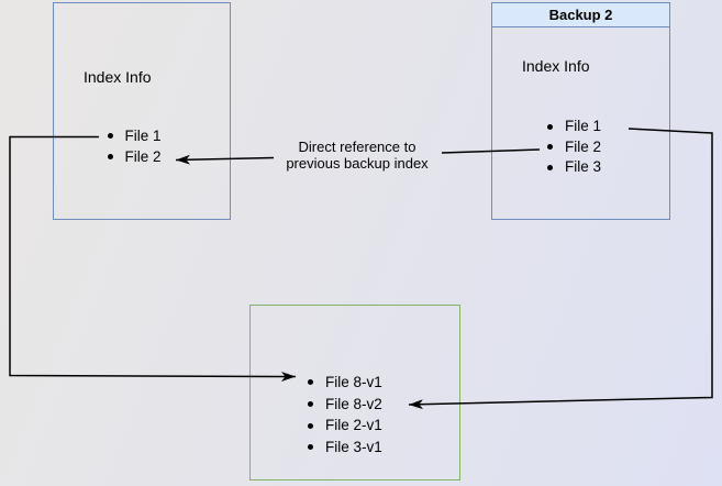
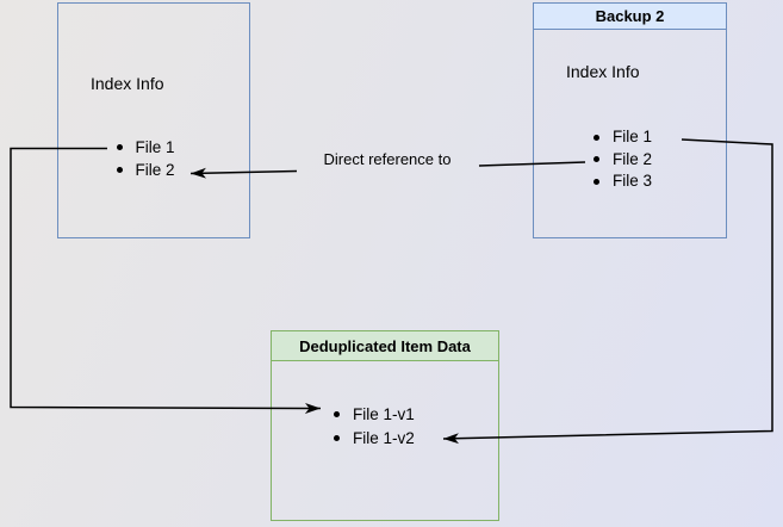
  Index Info
  File 1
  File 2
  Backup 2
  Index Info
  File 1
  File 2
  File 3
+ Deduplicated Item Data
- File 8-v1
+ File 1-v1
- File 8-v2
+ File 1-v2
- File 2-v1
- File 3-v1
  Direct reference to
- previous backup index
